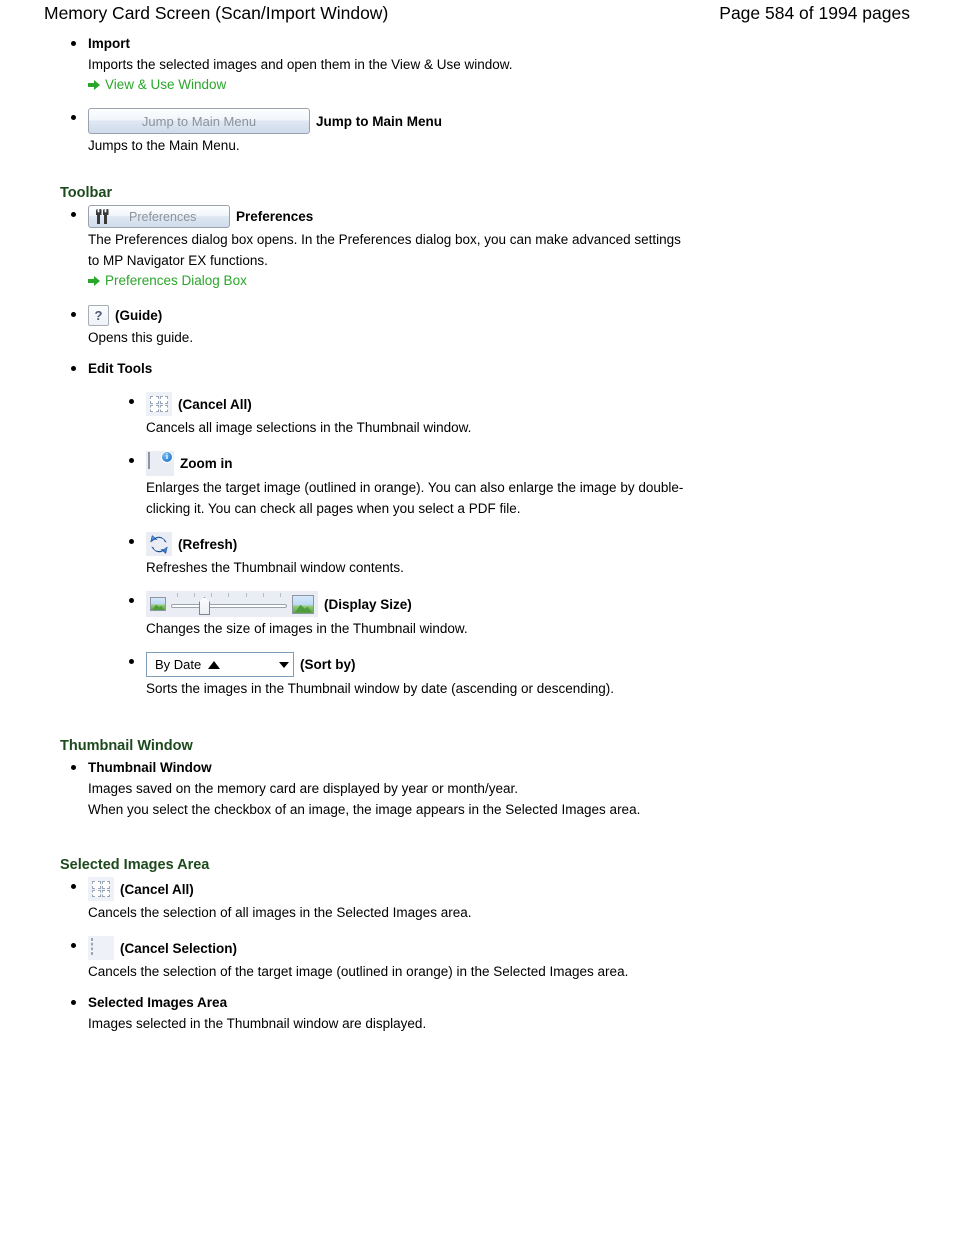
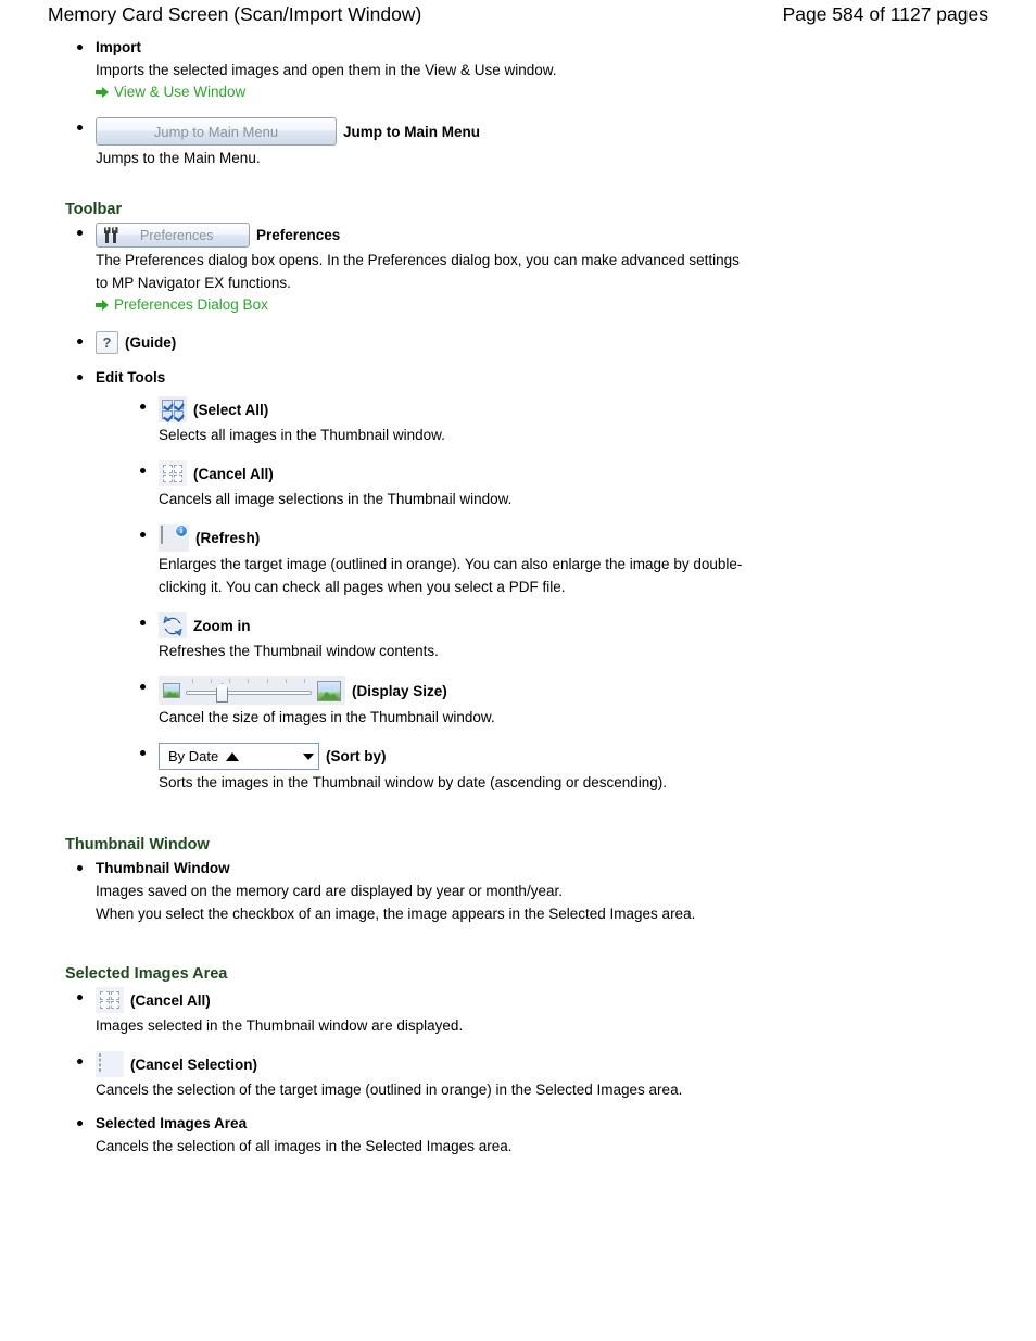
  Memory Card Screen (Scan/Import Window)
- Page 584 of 1994 pages
+ Page 584 of 1127 pages
  Import
  Imports the selected images and open them in the View & Use window.
  View & Use Window
  Jump to Main Menu
  Jump to Main Menu
  Jumps to the Main Menu.
  Toolbar
  Preferences
  Preferences
  The Preferences dialog box opens. In the Preferences dialog box, you can make advanced settings
  to MP Navigator EX functions.
  Preferences Dialog Box
  ?
  (Guide)
- Opens this guide.
  Edit Tools
+ (Select All)
+ Selects all images in the Thumbnail window.
  (Cancel All)
  Cancels all image selections in the Thumbnail window.
  i
- Zoom in
+ (Refresh)
  Enlarges the target image (outlined in orange). You can also enlarge the image by double-
  clicking it. You can check all pages when you select a PDF file.
- (Refresh)
+ Zoom in
  Refreshes the Thumbnail window contents.
  (Display Size)
- Changes the size of images in the Thumbnail window.
+ Cancel the size of images in the Thumbnail window.
  By Date
  (Sort by)
  Sorts the images in the Thumbnail window by date (ascending or descending).
  Thumbnail Window
  Thumbnail Window
  Images saved on the memory card are displayed by year or month/year.
  When you select the checkbox of an image, the image appears in the Selected Images area.
  Selected Images Area
  (Cancel All)
- Cancels the selection of all images in the Selected Images area.
+ Images selected in the Thumbnail window are displayed.
  (Cancel Selection)
  Cancels the selection of the target image (outlined in orange) in the Selected Images area.
  Selected Images Area
- Images selected in the Thumbnail window are displayed.
+ Cancels the selection of all images in the Selected Images area.
